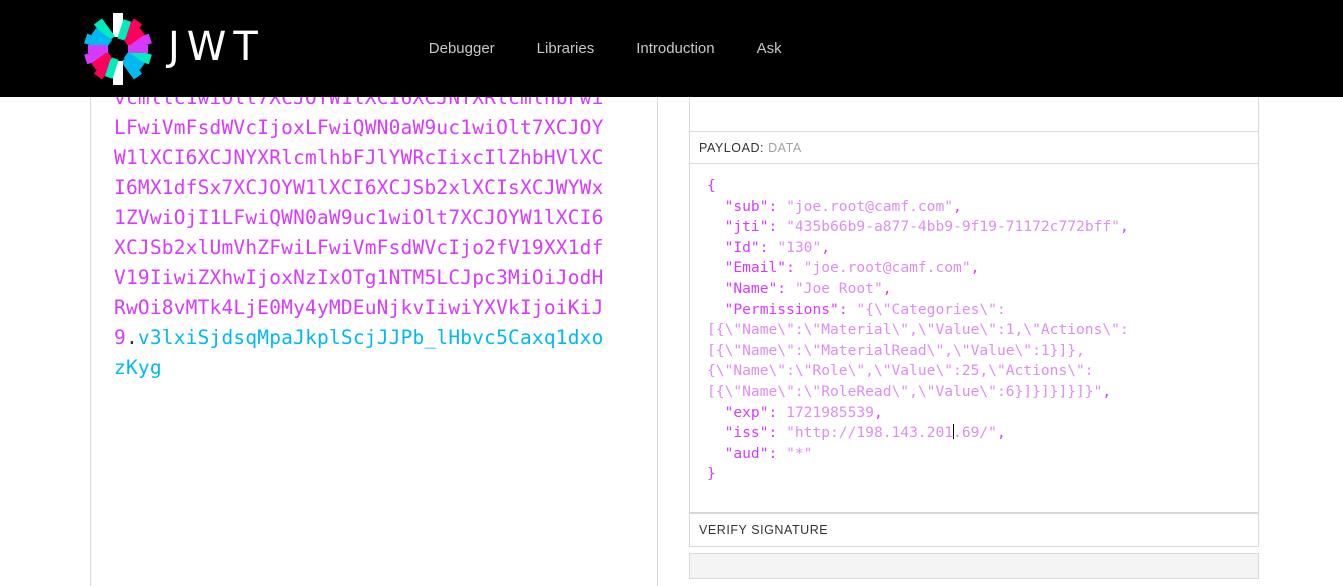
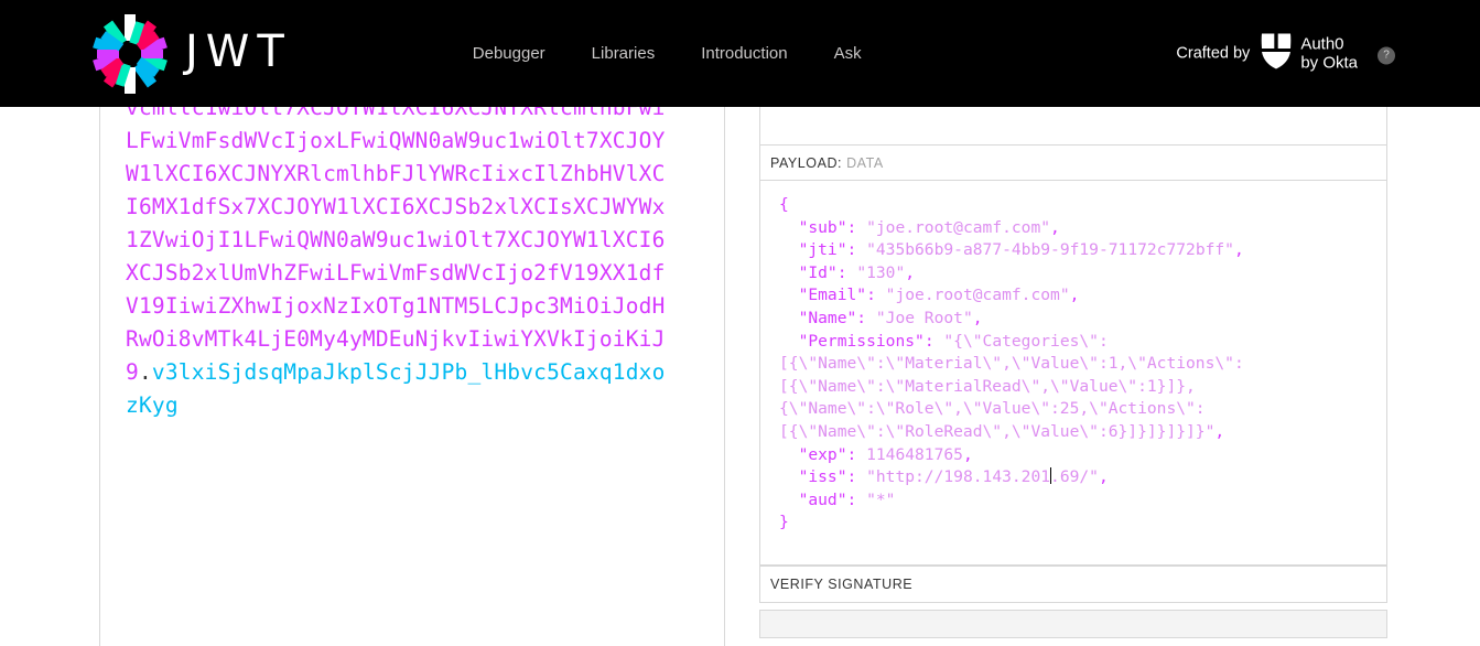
  JWT
  Debugger
  Libraries
  Introduction
  Ask
+ Crafted by
+ Auth0
+ by Okta
+ ?
  vcmllc1wiOlt7XCJOYW1lXCI6XCJNYXRlcmlhbFwiLFwiVmFsdWVcIjoxLFwiQWN0aW9uc1wiOlt7XCJOYW1lXCI6XCJNYXRlcmlhbFJlYWRcIixcIlZhbHVlXCI6MX1dfSx7XCJOYW1lXCI6XCJSb2xlXCIsXCJWYWx1ZVwiOjI1LFwiQWN0aW9uc1wiOlt7XCJOYW1lXCI6XCJSb2xlUmVhZFwiLFwiVmFsdWVcIjo2fV19XX1dfV19IiwiZXhwIjoxNzIxOTg1NTM5LCJpc3MiOiJodHRwOi8vMTk4LjE0My4yMDEuNjkvIiwiYXVkIjoiKiJ9.v3lxiSjdsqMpaJkplScjJJPb_lHbvc5Caxq1dxozKyg
  PAYLOAD: DATA
- { "sub": "joe.root@camf.com", "jti": "435b66b9-a877-4bb9-9f19-71172c772bff", "Id": "130", "Email": "joe.root@camf.com", "Name": "Joe Root", "Permissions": "{\"Categories\":[{\"Name\":\"Material\",\"Value\":1,\"Actions\":[{\"Name\":\"MaterialRead\",\"Value\":1}]},{\"Name\":\"Role\",\"Value\":25,\"Actions\":[{\"Name\":\"RoleRead\",\"Value\":6}]}]}]}]}", "exp": 1721985539, "iss": "http://198.143.201.69/", "aud": "*" }
+ { "sub": "joe.root@camf.com", "jti": "435b66b9-a877-4bb9-9f19-71172c772bff", "Id": "130", "Email": "joe.root@camf.com", "Name": "Joe Root", "Permissions": "{\"Categories\":[{\"Name\":\"Material\",\"Value\":1,\"Actions\":[{\"Name\":\"MaterialRead\",\"Value\":1}]},{\"Name\":\"Role\",\"Value\":25,\"Actions\":[{\"Name\":\"RoleRead\",\"Value\":6}]}]}]}]}", "exp": 1146481765, "iss": "http://198.143.201.69/", "aud": "*" }
  VERIFY SIGNATURE
